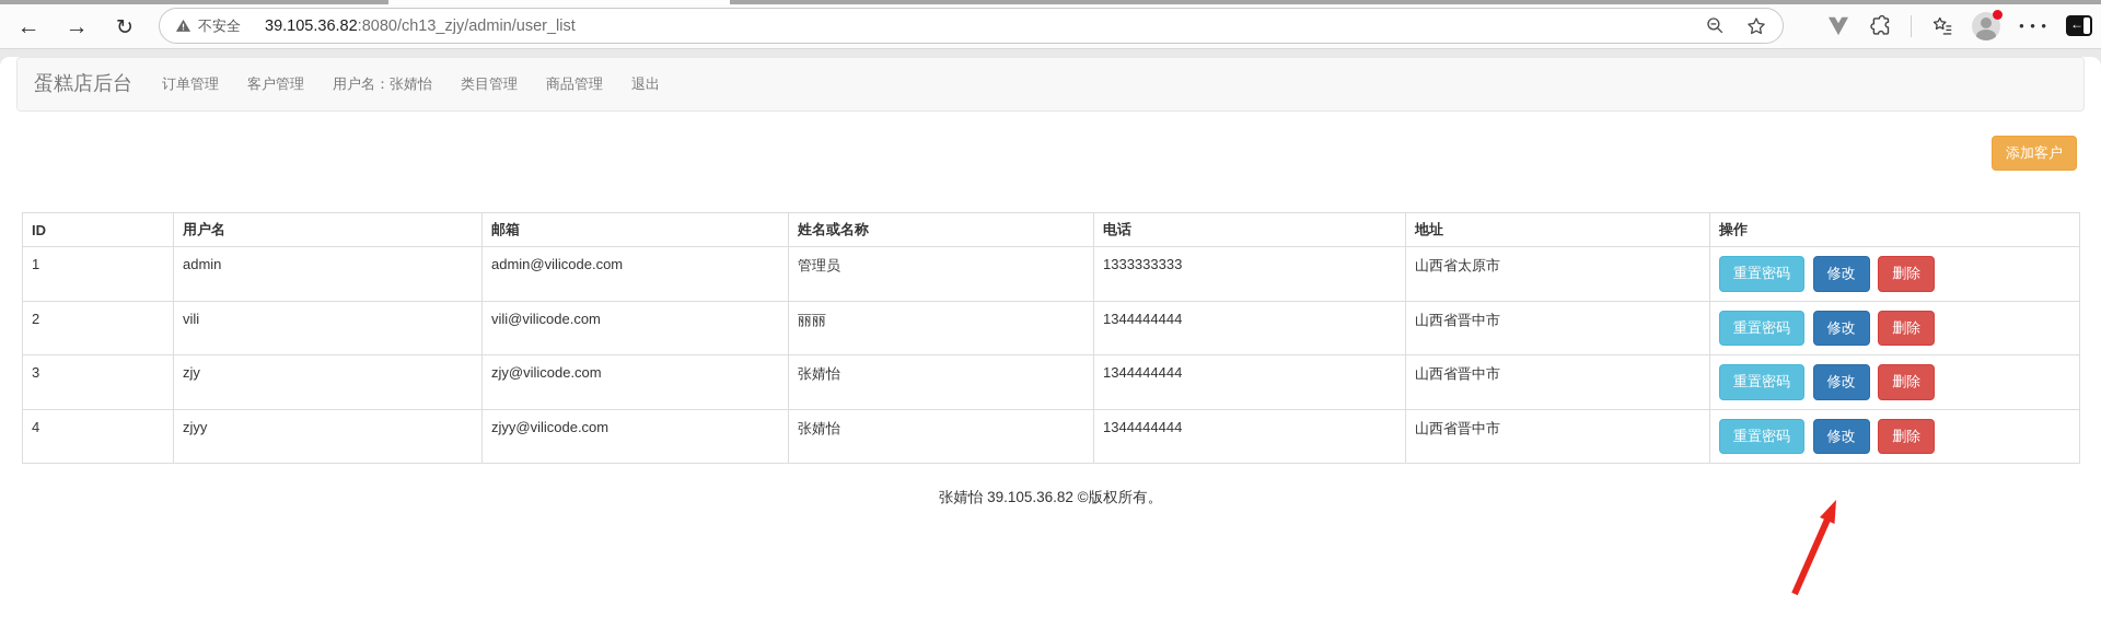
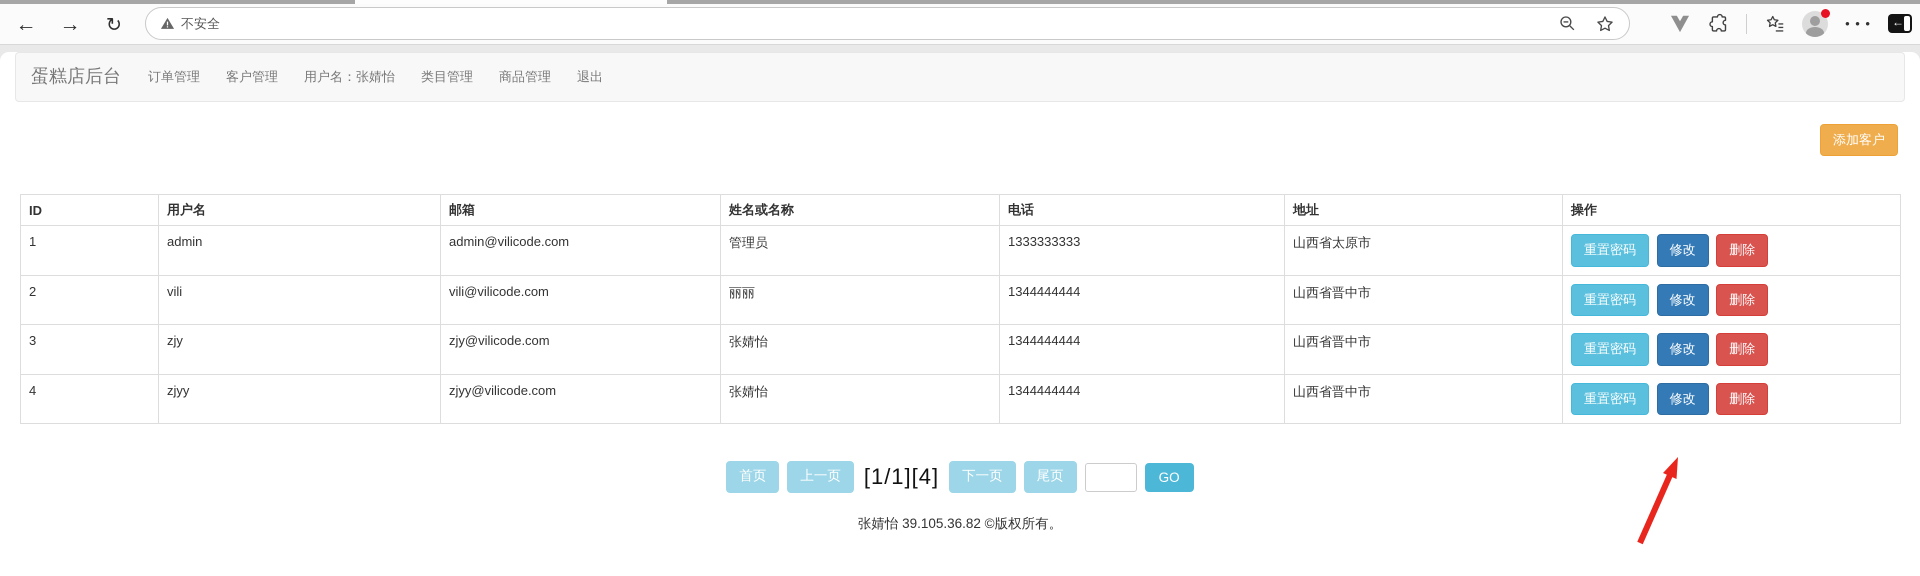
  ←
  →
  ↻
  不安全
- 39.105.36.82:8080/ch13_zjy/admin/user_list
  • • •
  ←
  蛋糕店后台
  订单管理
  客户管理
  用户名：张婧怡
  类目管理
  商品管理
  退出
  添加客户
  ID	用户名	邮箱	姓名或名称	电话	地址	操作
  1	admin	admin@vilicode.com	管理员	1333333333	山西省太原市	重置密码 修改 删除
  2	vili	vili@vilicode.com	丽丽	1344444444	山西省晋中市	重置密码 修改 删除
  3	zjy	zjy@vilicode.com	张婧怡	1344444444	山西省晋中市	重置密码 修改 删除
  4	zjyy	zjyy@vilicode.com	张婧怡	1344444444	山西省晋中市	重置密码 修改 删除
+ 首页
+ 上一页
+ [1/1][4]
+ 下一页
+ 尾页
+ GO
  张婧怡 39.105.36.82 ©版权所有。
